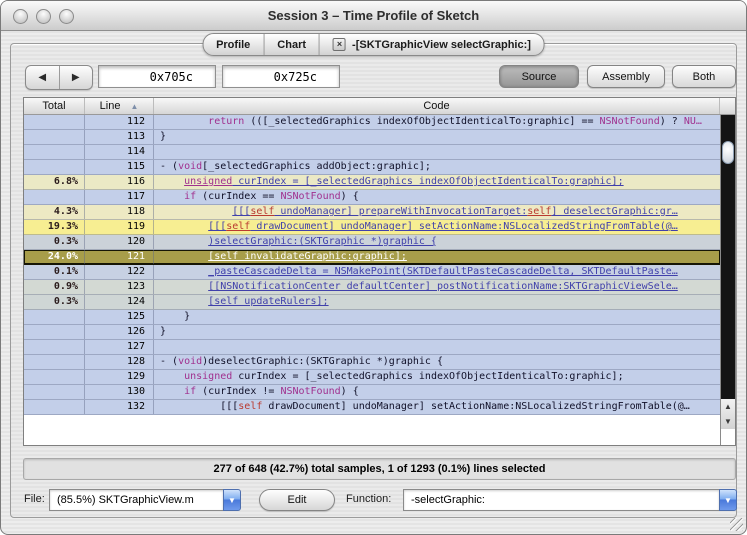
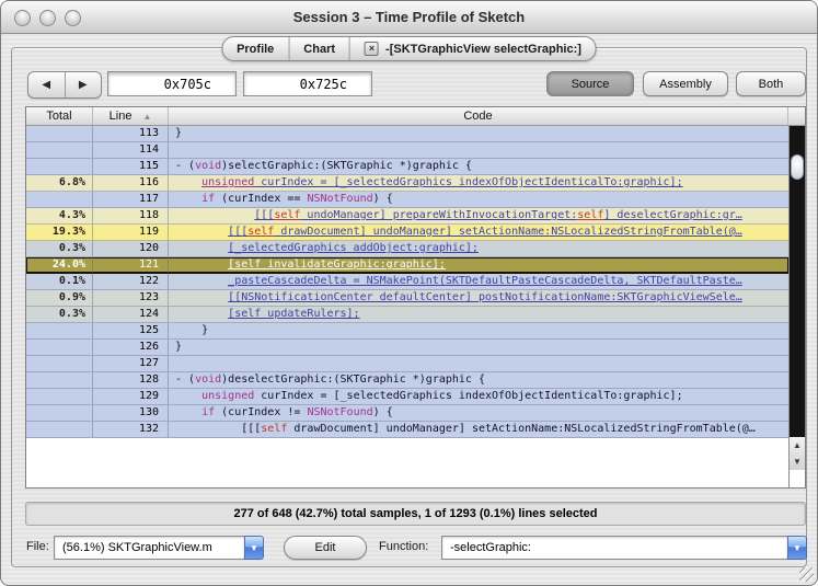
  Session 3 – Time Profile of Sketch
  Profile
  Chart
  ×
  -[SKTGraphicView selectGraphic:]
  ◀
  ▶
  0x705c
  0x725c
  Source
  Assembly
  Both
  Total
  Line
  ▲
  Code
- 112
- return (([_selectedGraphics indexOfObjectIdenticalTo:graphic] == NSNotFound) ? NU…
  113
  }
  114
  115
- - (void[_selectedGraphics addObject:graphic];
+ - (void)selectGraphic:(SKTGraphic *)graphic {
  6.8%
  116
  unsigned curIndex = [_selectedGraphics indexOfObjectIdenticalTo:graphic];
  117
  if (curIndex == NSNotFound) {
  4.3%
  118
  [[[self undoManager] prepareWithInvocationTarget:self] deselectGraphic:gr…
  19.3%
  119
  [[[self drawDocument] undoManager] setActionName:NSLocalizedStringFromTable(@…
  0.3%
  120
- )selectGraphic:(SKTGraphic *)graphic {
+ [_selectedGraphics addObject:graphic];
  24.0%
  121
  [self invalidateGraphic:graphic];
  0.1%
  122
  _pasteCascadeDelta = NSMakePoint(SKTDefaultPasteCascadeDelta, SKTDefaultPaste…
  0.9%
  123
  [[NSNotificationCenter defaultCenter] postNotificationName:SKTGraphicViewSele…
  0.3%
  124
  [self updateRulers];
  125
  }
  126
  }
  127
  128
  - (void)deselectGraphic:(SKTGraphic *)graphic {
  129
  unsigned curIndex = [_selectedGraphics indexOfObjectIdenticalTo:graphic];
  130
  if (curIndex != NSNotFound) {
  132
  [[[self drawDocument] undoManager] setActionName:NSLocalizedStringFromTable(@…
  ▲
  ▼
  277 of 648 (42.7%) total samples, 1 of 1293 (0.1%) lines selected
  File:
- (85.5%) SKTGraphicView.m
+ (56.1%) SKTGraphicView.m
  ▼
  Edit
  Function:
  -selectGraphic:
  ▼
